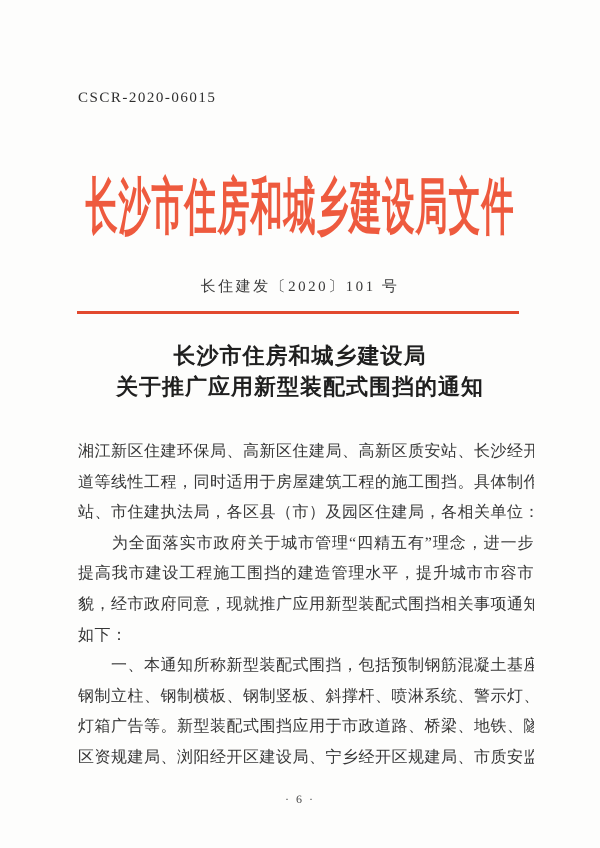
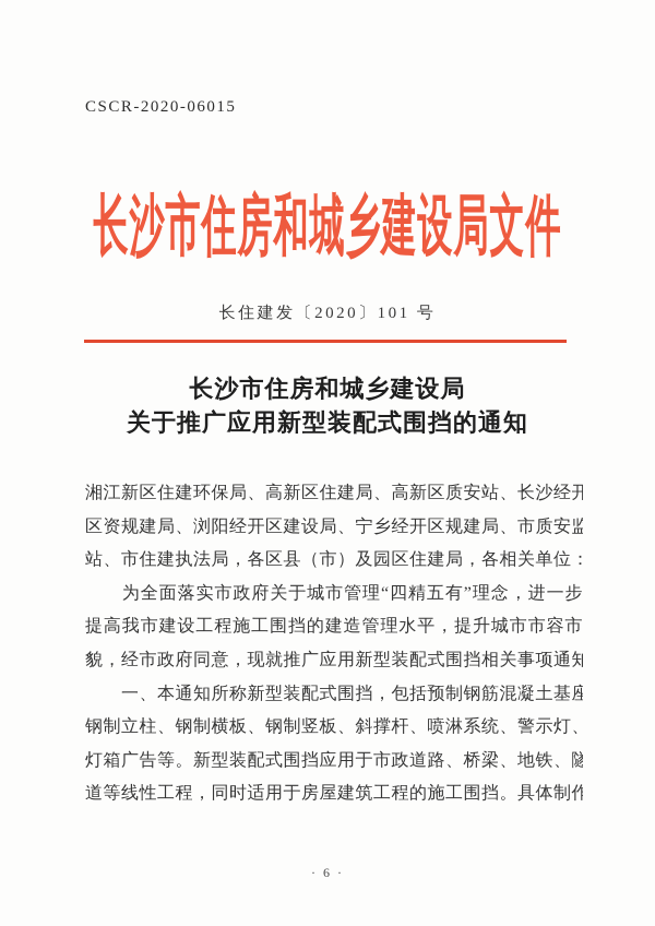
  CSCR-2020-06015
  长沙市住房和城乡建设局文件
  长住建发〔2020〕101 号
  长沙市住房和城乡建设局
  关于推广应用新型装配式围挡的通知
  湘江新区住建环保局、高新区住建局、高新区质安站、长沙经开
- 道等线性工程，同时适用于房屋建筑工程的施工围挡。具体制作
+ 区资规建局、浏阳经开区建设局、宁乡经开区规建局、市质安监
  站、市住建执法局，各区县（市）及园区住建局，各相关单位：
  为全面落实市政府关于城市管理“四精五有”理念，进一步
  提高我市建设工程施工围挡的建造管理水平，提升城市市容市
  貌，经市政府同意，现就推广应用新型装配式围挡相关事项通知
- 如下：
  一、本通知所称新型装配式围挡，包括预制钢筋混凝土基座
  钢制立柱、钢制横板、钢制竖板、斜撑杆、喷淋系统、警示灯、
  灯箱广告等。新型装配式围挡应用于市政道路、桥梁、地铁、隧
- 区资规建局、浏阳经开区建设局、宁乡经开区规建局、市质安监
+ 道等线性工程，同时适用于房屋建筑工程的施工围挡。具体制作
  · 6 ·
